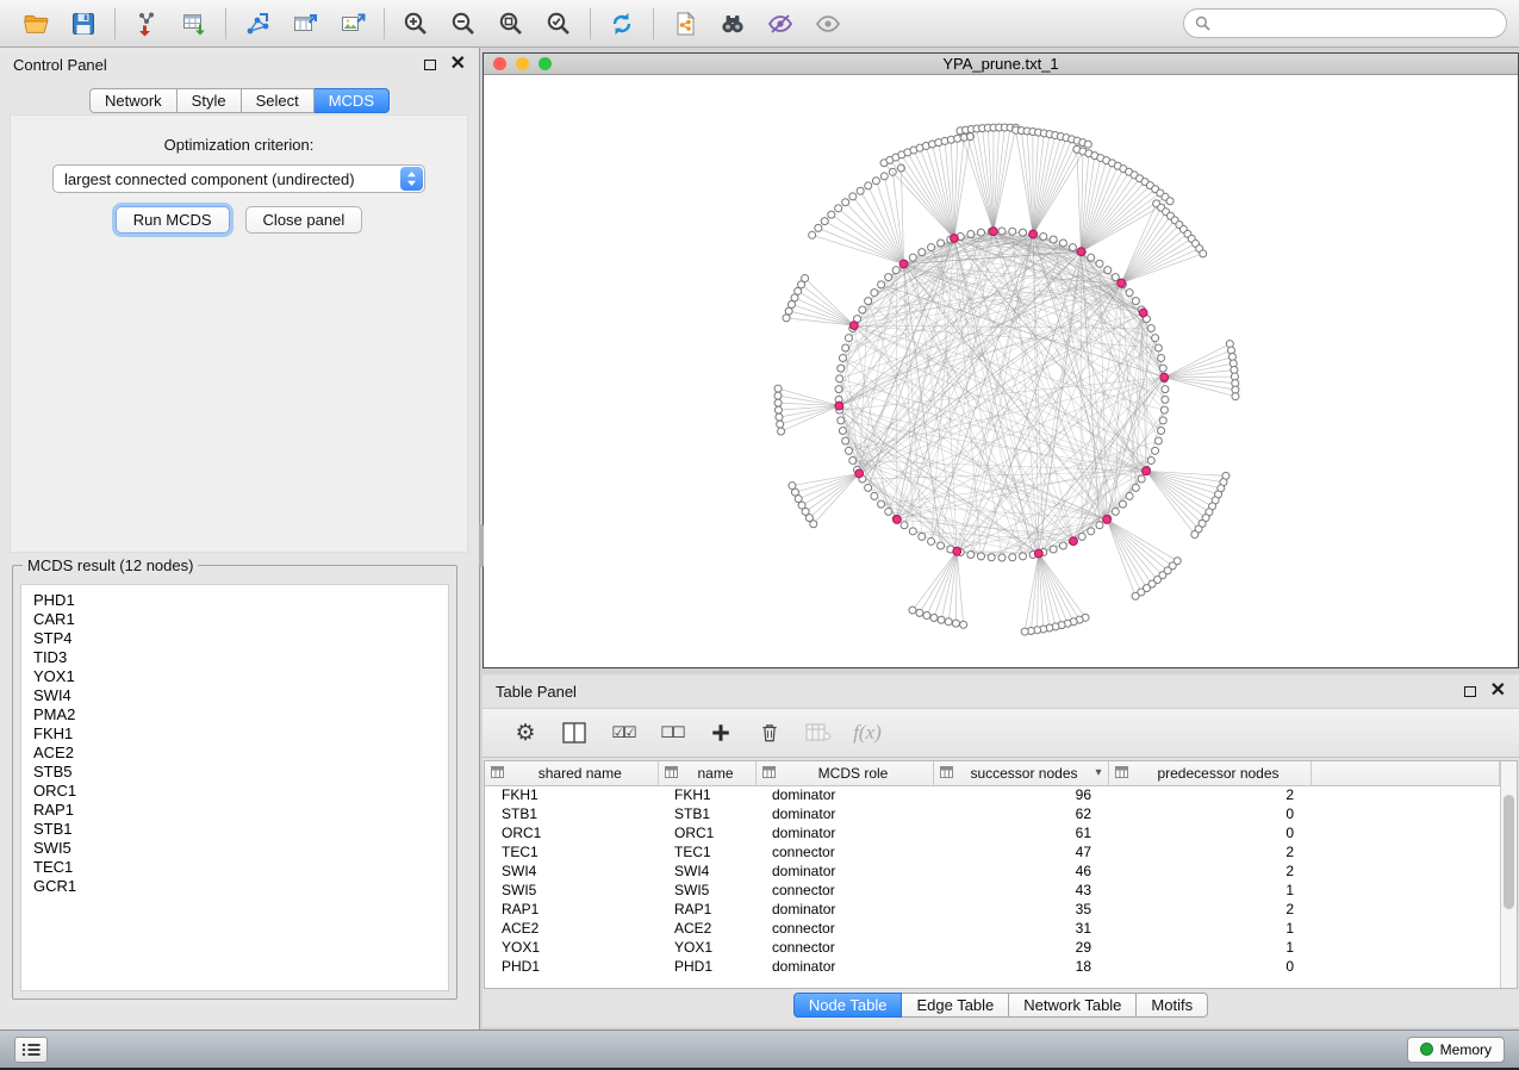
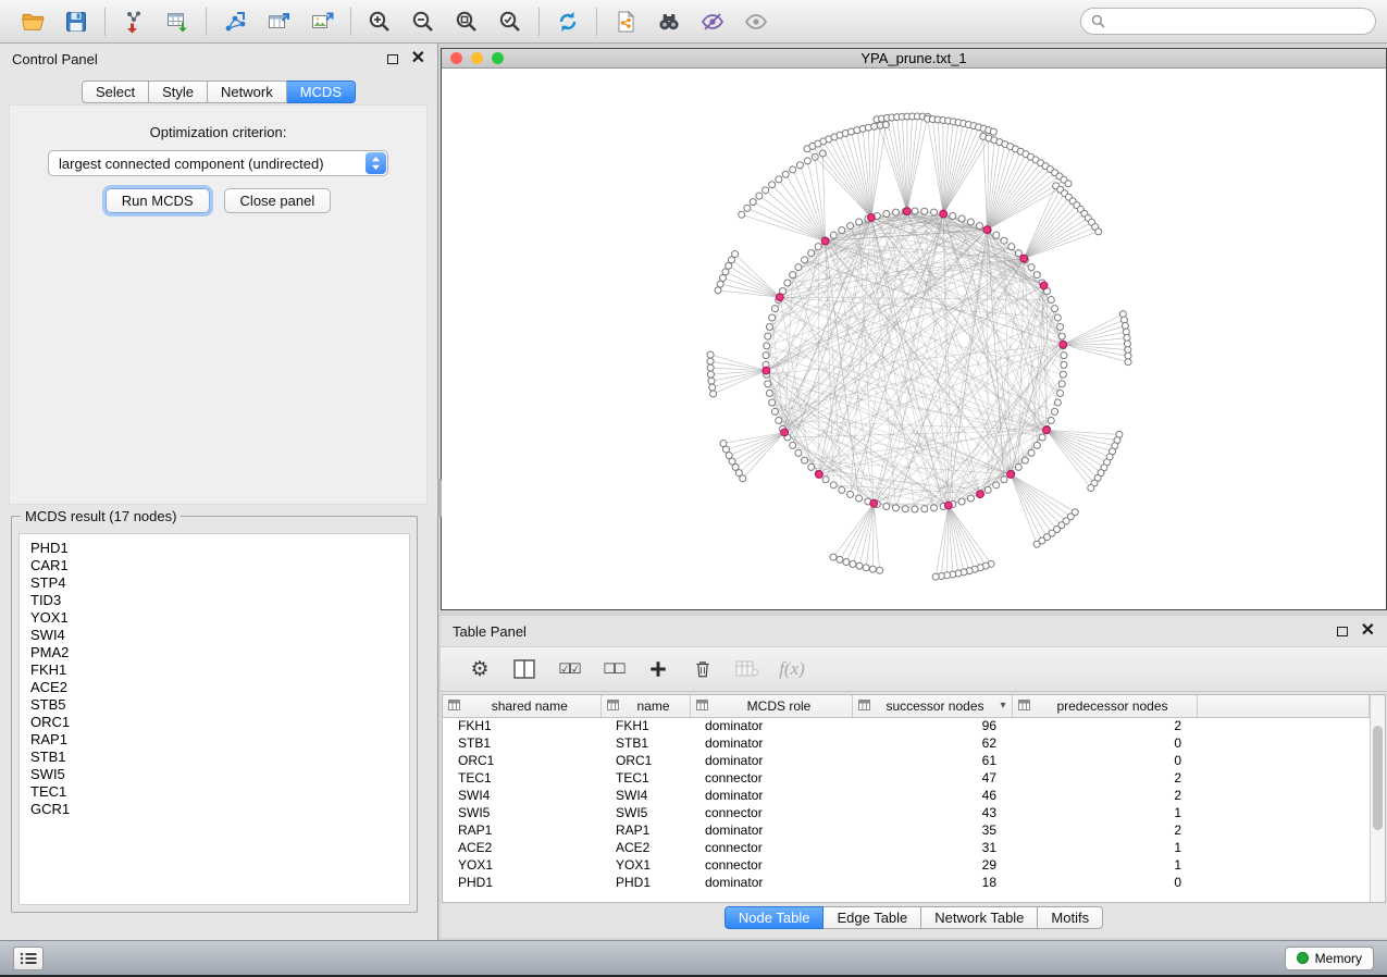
  Control Panel
  ✕
- Network
+ Select
  Style
- Select
+ Network
  MCDS
  Optimization criterion:
  largest connected component (undirected)
  Run MCDS
  Close panel
- MCDS result (12 nodes)
+ MCDS result (17 nodes)
  PHD1
  CAR1
  STP4
  TID3
  YOX1
  SWI4
  PMA2
  FKH1
  ACE2
  STB5
  ORC1
  RAP1
  STB1
  SWI5
  TEC1
  GCR1
  YPA_prune.txt_1
  Table Panel
  ✕
  ⚙
  ☑☑
  ☐☐
  f(x)
  shared name	name	MCDS role	successor nodes ▾	predecessor nodes
  FKH1	FKH1	dominator	96	2
  STB1	STB1	dominator	62	0
  ORC1	ORC1	dominator	61	0
  TEC1	TEC1	connector	47	2
  SWI4	SWI4	dominator	46	2
  SWI5	SWI5	connector	43	1
  RAP1	RAP1	dominator	35	2
  ACE2	ACE2	connector	31	1
  YOX1	YOX1	connector	29	1
  PHD1	PHD1	dominator	18	0
  Node Table
  Edge Table
  Network Table
  Motifs
  Memory
